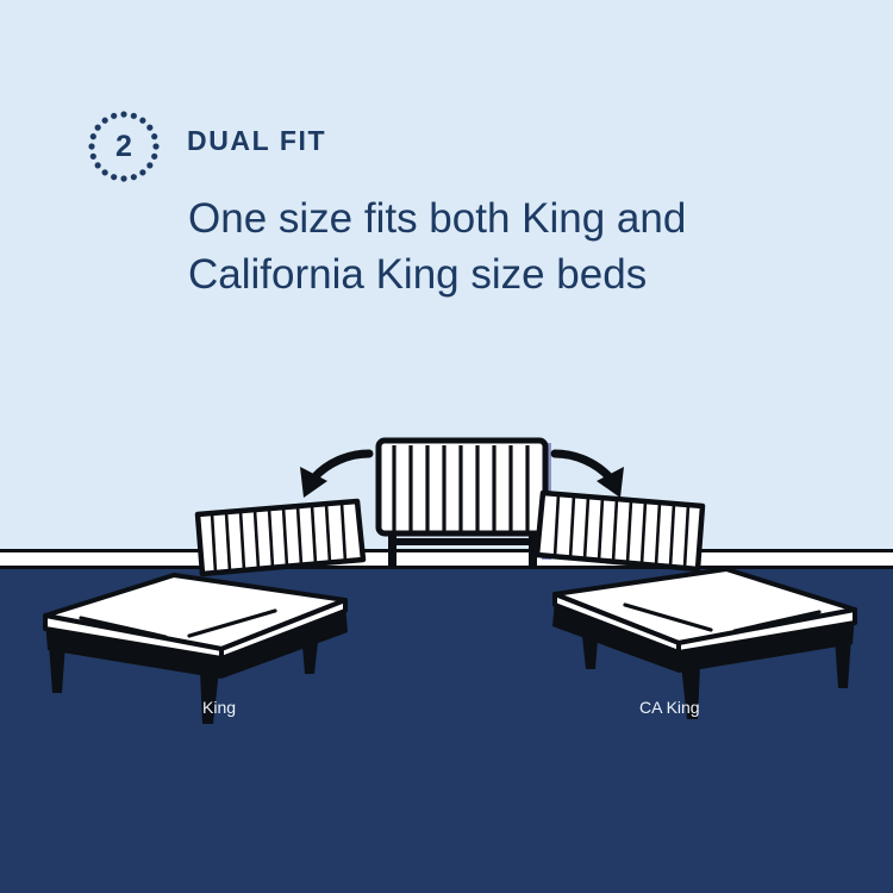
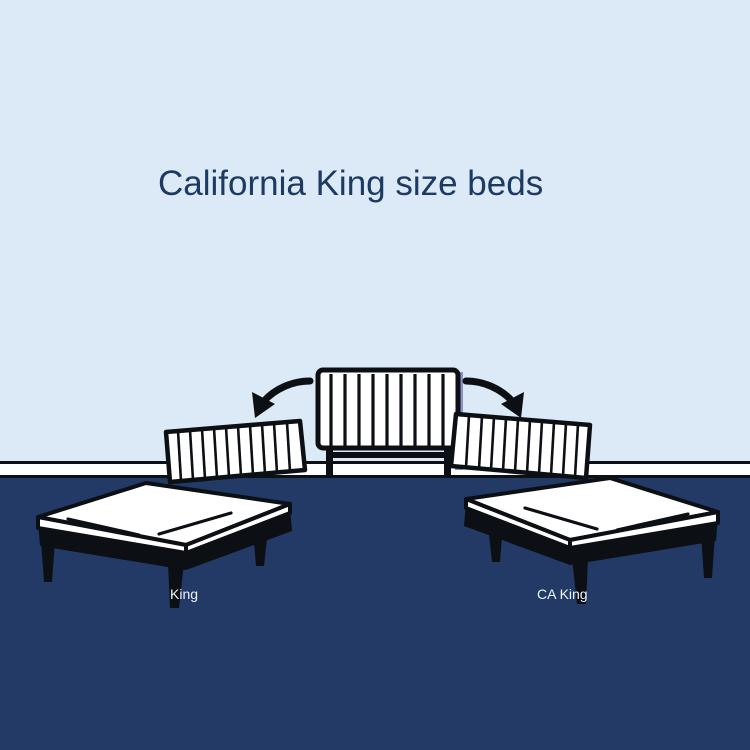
- 2
- DUAL FIT
- One size fits both King and
  California King size beds
  King
  CA King
